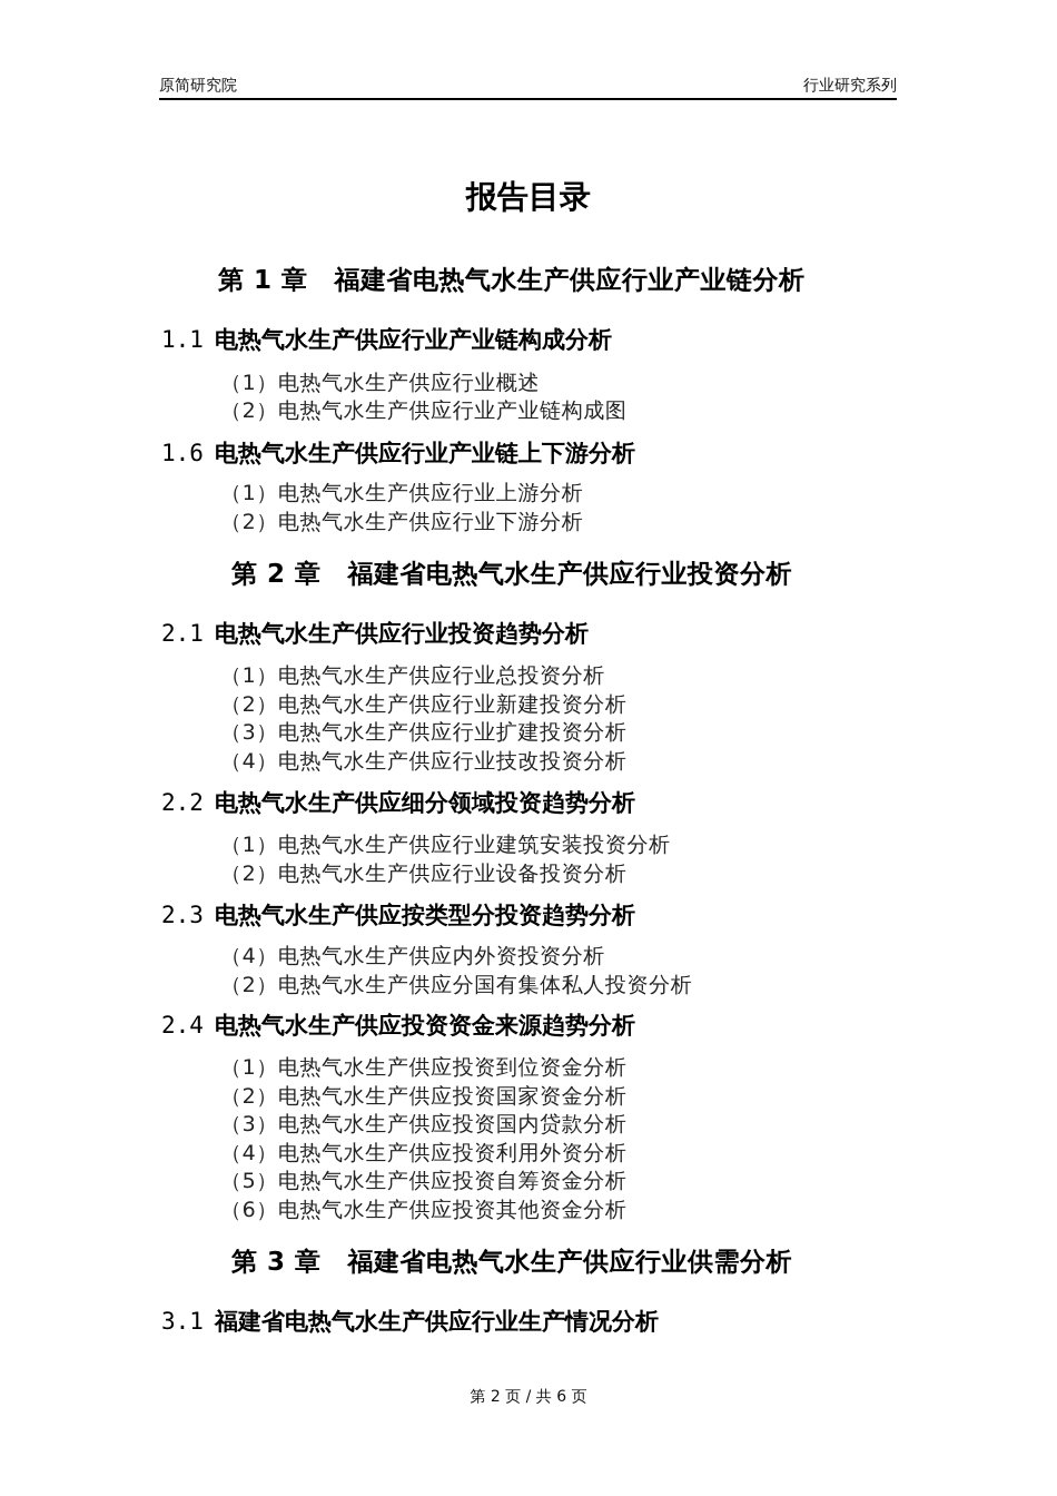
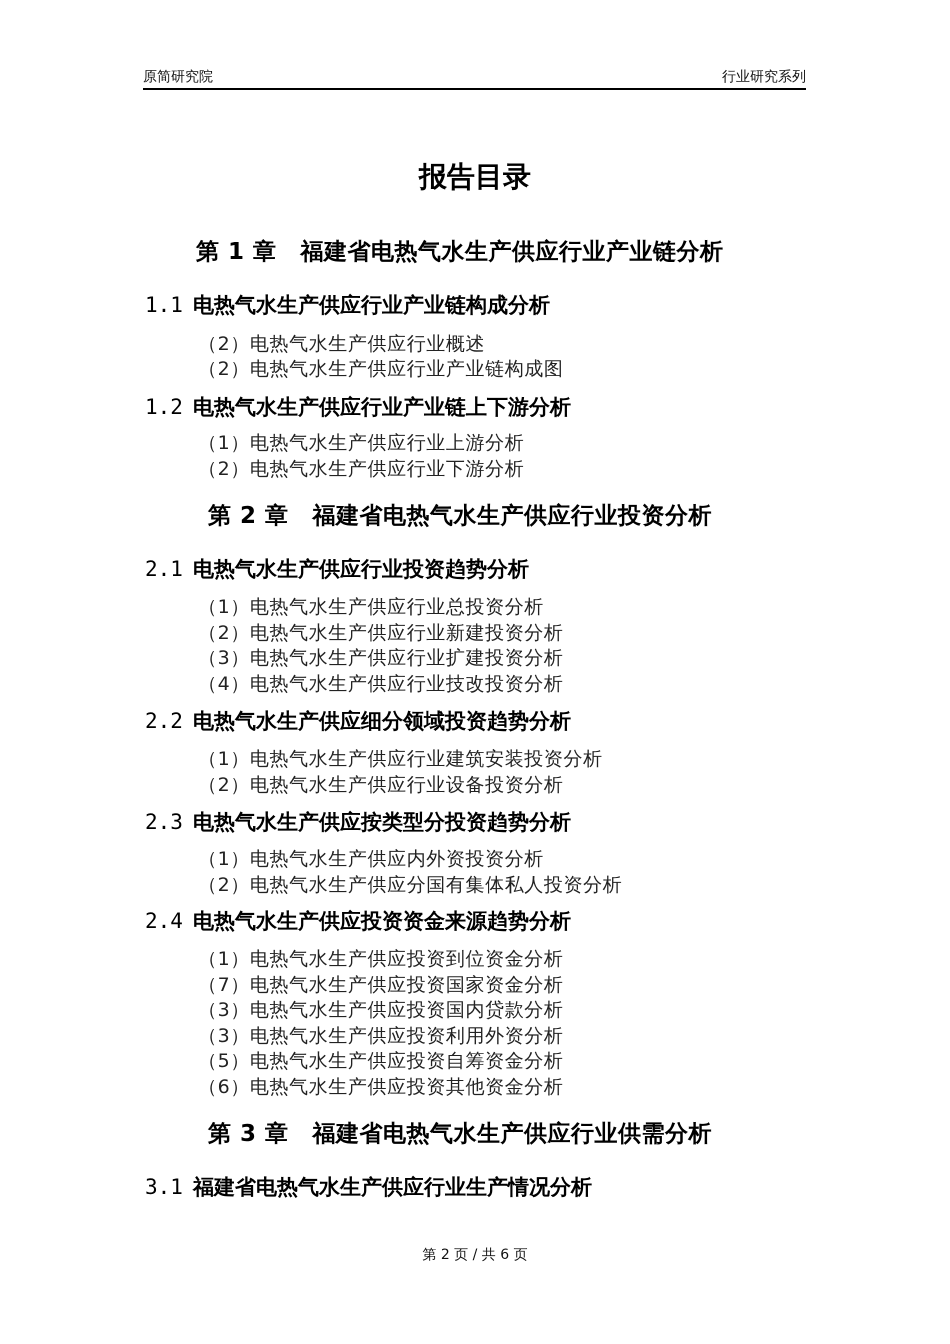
  原简研究院
  行业研究系列
  报告目录
  第 1 章 福建省电热气水生产供应行业产业链分析
  1.1 电热气水生产供应行业产业链构成分析
- （1）电热气水生产供应行业概述
+ （2）电热气水生产供应行业概述
  （2）电热气水生产供应行业产业链构成图
- 1.6 电热气水生产供应行业产业链上下游分析
+ 1.2 电热气水生产供应行业产业链上下游分析
  （1）电热气水生产供应行业上游分析
  （2）电热气水生产供应行业下游分析
  第 2 章 福建省电热气水生产供应行业投资分析
  2.1 电热气水生产供应行业投资趋势分析
  （1）电热气水生产供应行业总投资分析
  （2）电热气水生产供应行业新建投资分析
  （3）电热气水生产供应行业扩建投资分析
  （4）电热气水生产供应行业技改投资分析
  2.2 电热气水生产供应细分领域投资趋势分析
  （1）电热气水生产供应行业建筑安装投资分析
  （2）电热气水生产供应行业设备投资分析
  2.3 电热气水生产供应按类型分投资趋势分析
- （4）电热气水生产供应内外资投资分析
+ （1）电热气水生产供应内外资投资分析
  （2）电热气水生产供应分国有集体私人投资分析
  2.4 电热气水生产供应投资资金来源趋势分析
  （1）电热气水生产供应投资到位资金分析
- （2）电热气水生产供应投资国家资金分析
+ （7）电热气水生产供应投资国家资金分析
  （3）电热气水生产供应投资国内贷款分析
- （4）电热气水生产供应投资利用外资分析
+ （3）电热气水生产供应投资利用外资分析
  （5）电热气水生产供应投资自筹资金分析
  （6）电热气水生产供应投资其他资金分析
  第 3 章 福建省电热气水生产供应行业供需分析
  3.1 福建省电热气水生产供应行业生产情况分析
  第 2 页 / 共 6 页
